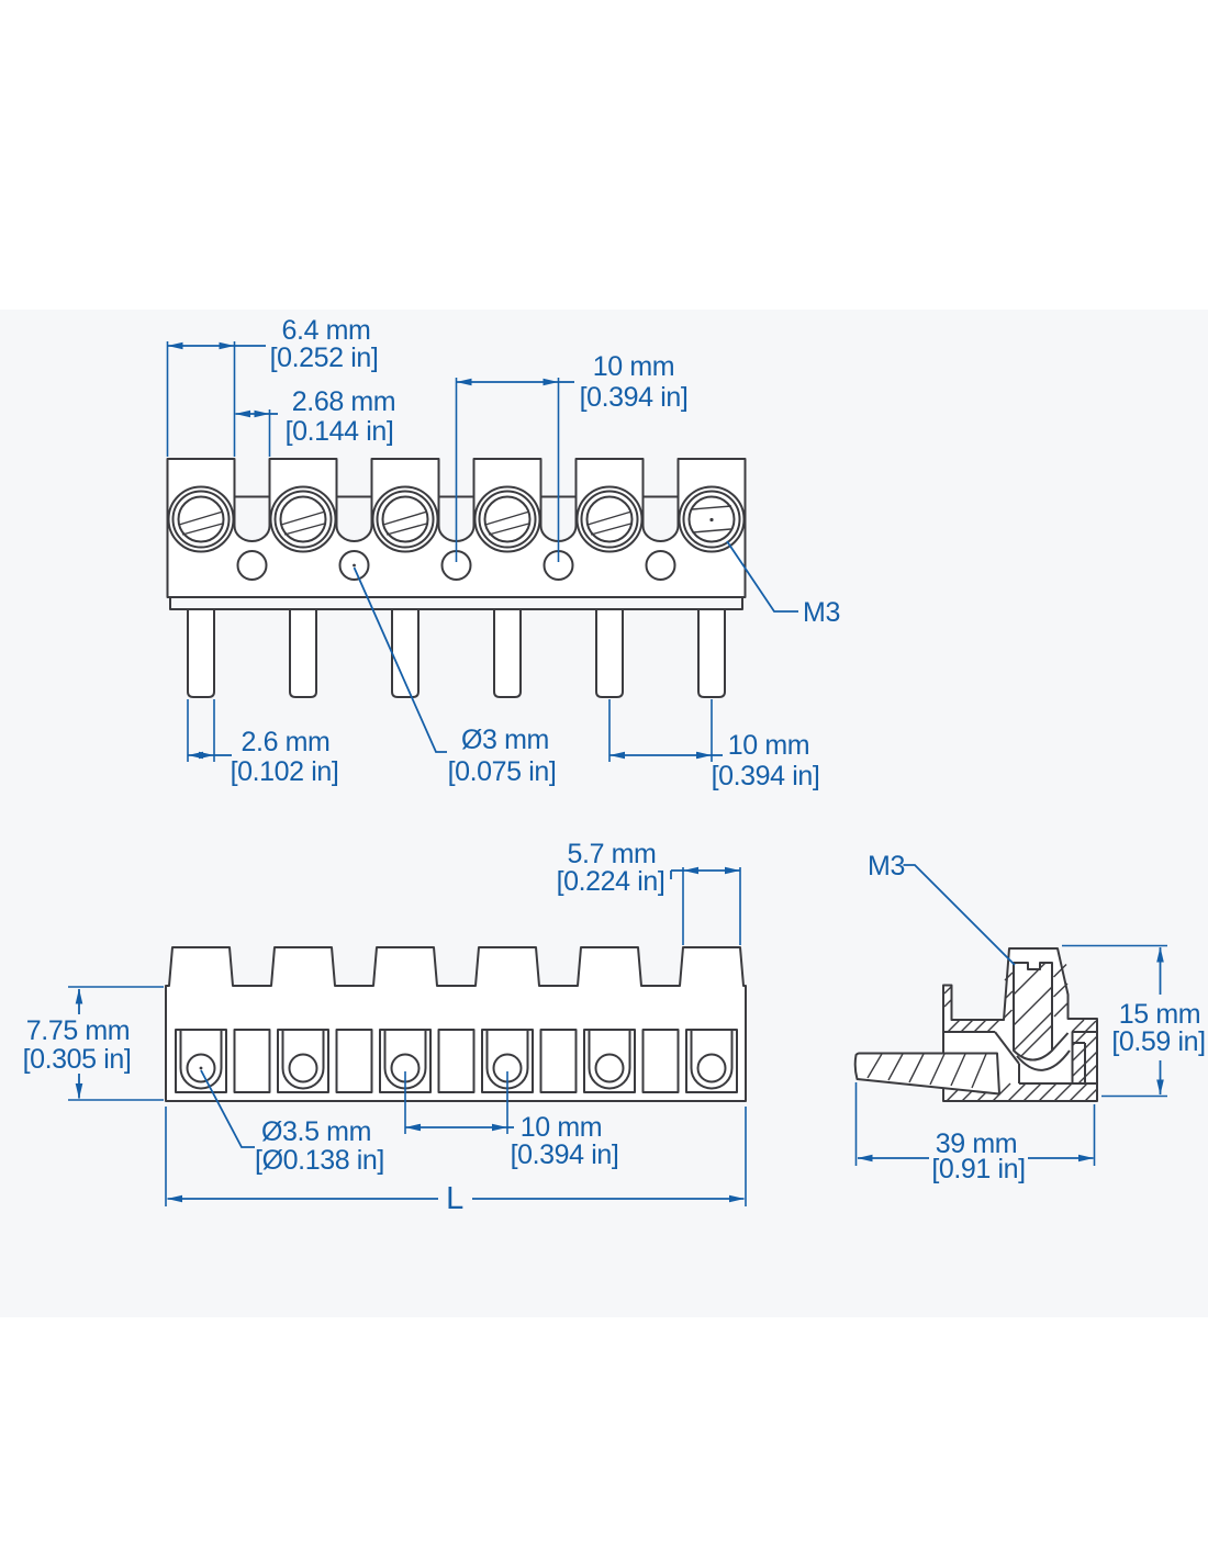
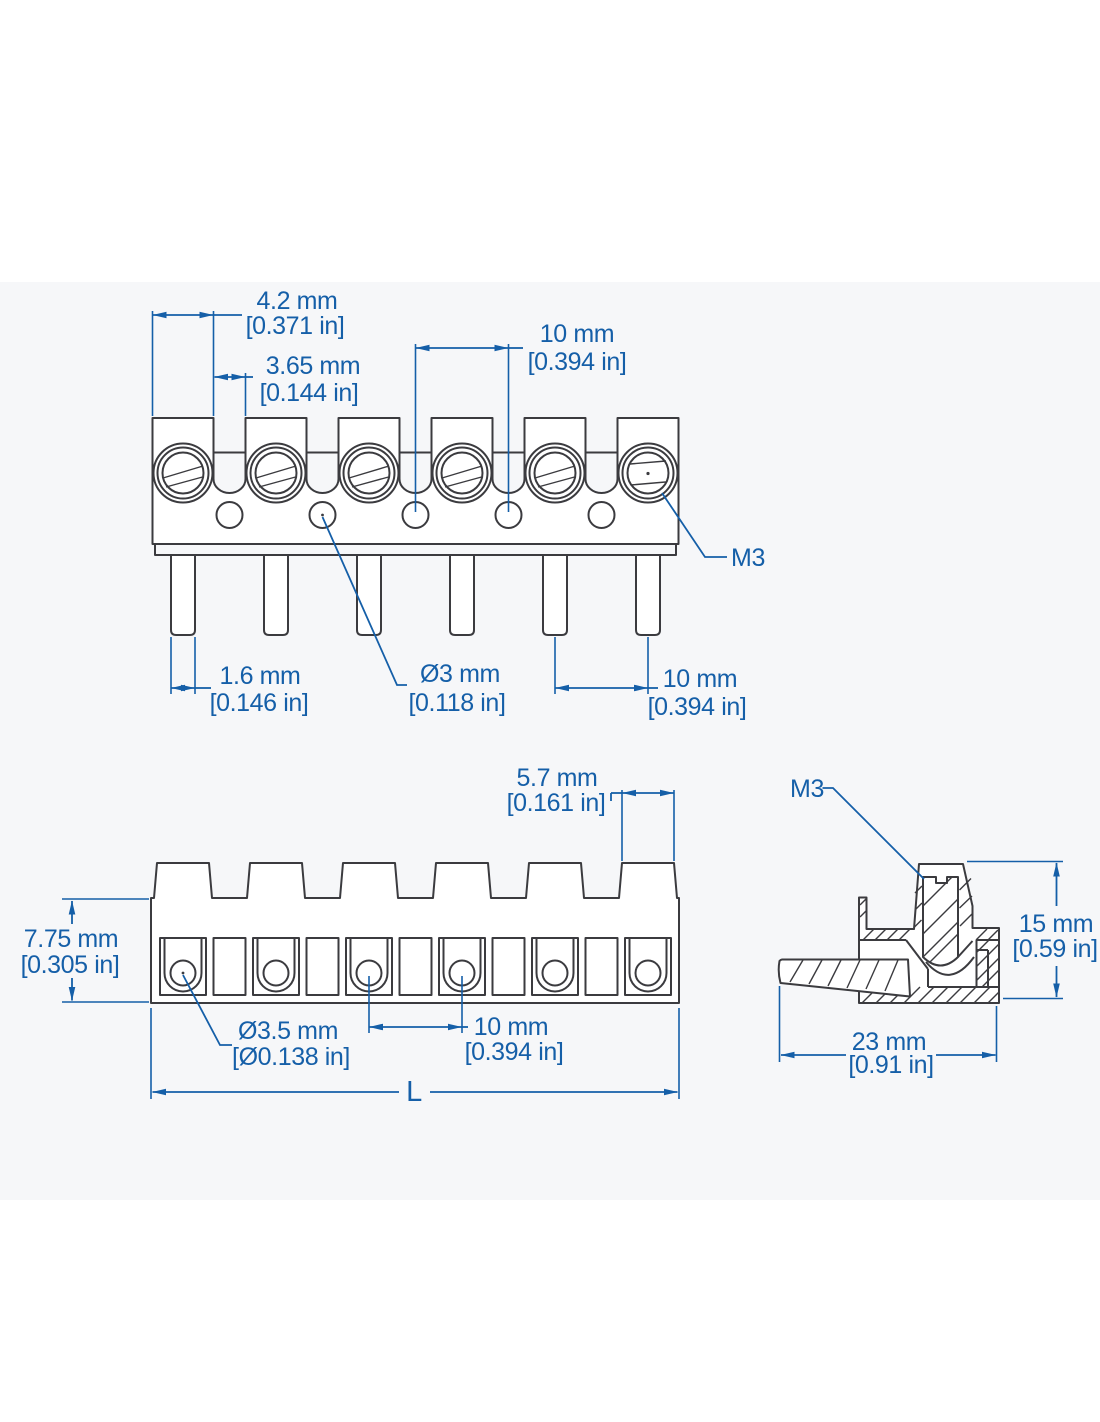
- 6.4 mm
+ 4.2 mm
- [0.252 in]
+ [0.371 in]
- 2.68 mm
+ 3.65 mm
  [0.144 in]
  10 mm
  [0.394 in]
  M3
- 2.6 mm
+ 1.6 mm
- [0.102 in]
+ [0.146 in]
  Ø3 mm
- [0.075 in]
+ [0.118 in]
  10 mm
  [0.394 in]
  5.7 mm
- [0.224 in]
+ [0.161 in]
  7.75 mm
  [0.305 in]
  Ø3.5 mm
  [Ø0.138 in]
  10 mm
  [0.394 in]
  L
  M3
  15 mm
  [0.59 in]
- 39 mm
+ 23 mm
  [0.91 in]
